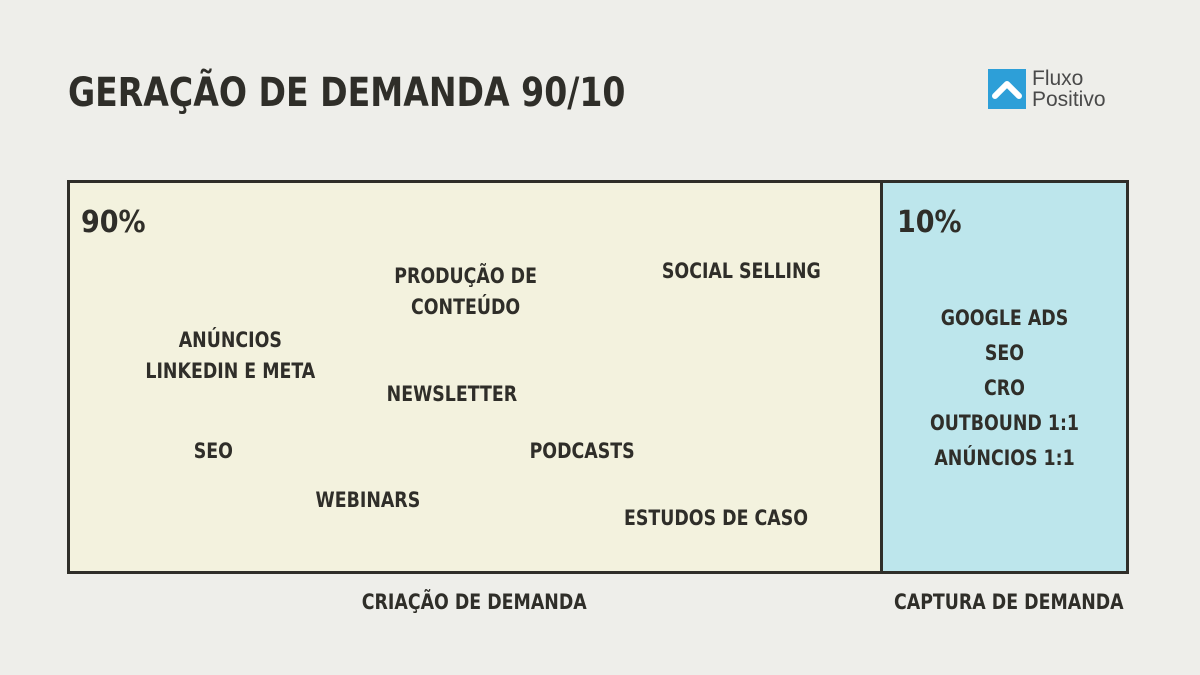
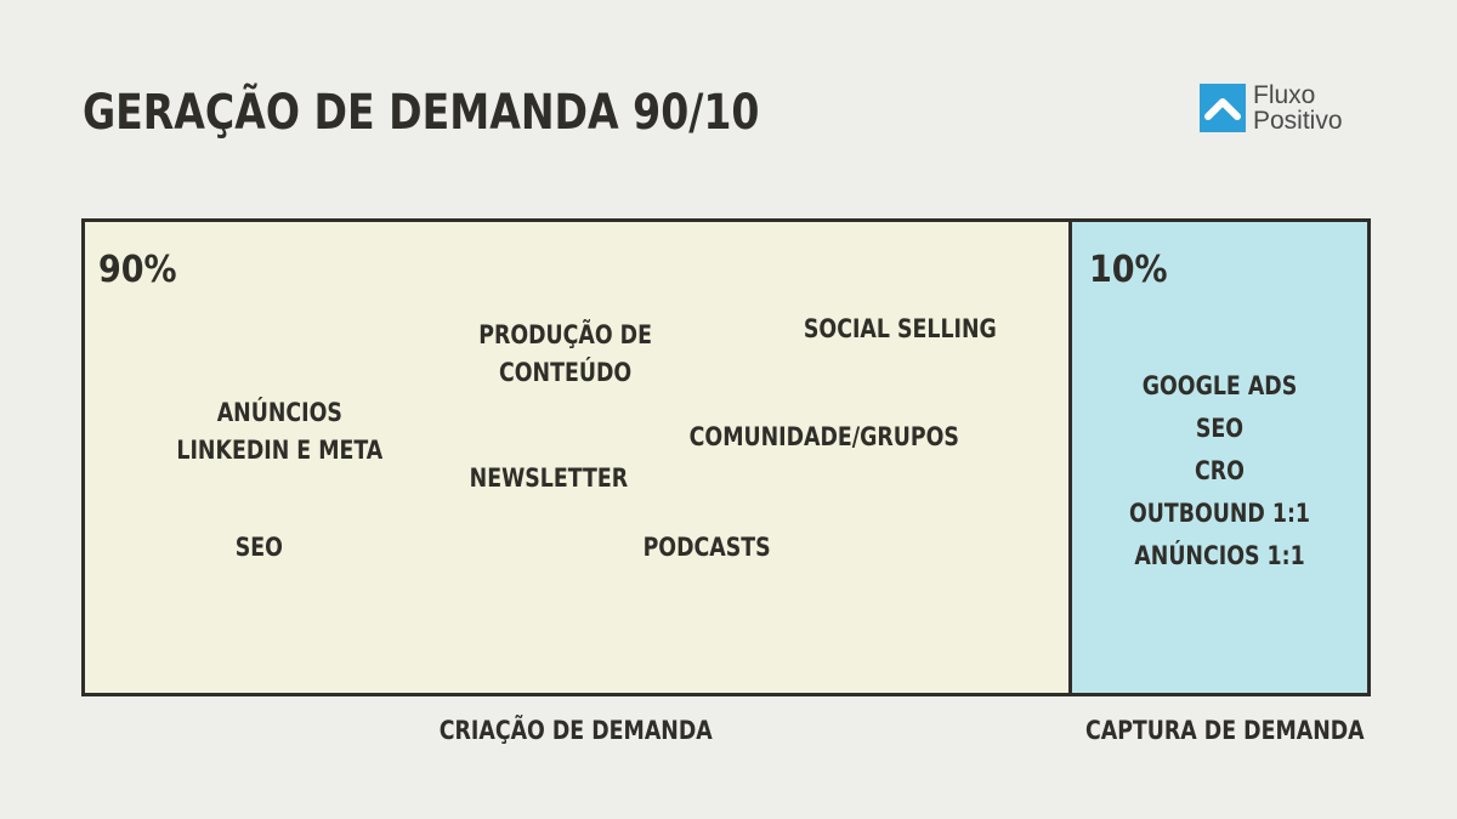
  GERAÇÃO DE DEMANDA 90/10
  Fluxo
  Positivo
  90%
  PRODUÇÃO DE
  CONTEÚDO
  SOCIAL SELLING
  ANÚNCIOS
  LINKEDIN E META
+ COMUNIDADE/GRUPOS
  NEWSLETTER
  SEO
  PODCASTS
- WEBINARS
- ESTUDOS DE CASO
  10%
  GOOGLE ADS
  SEO
  CRO
  OUTBOUND 1:1
  ANÚNCIOS 1:1
  CRIAÇÃO DE DEMANDA
  CAPTURA DE DEMANDA
